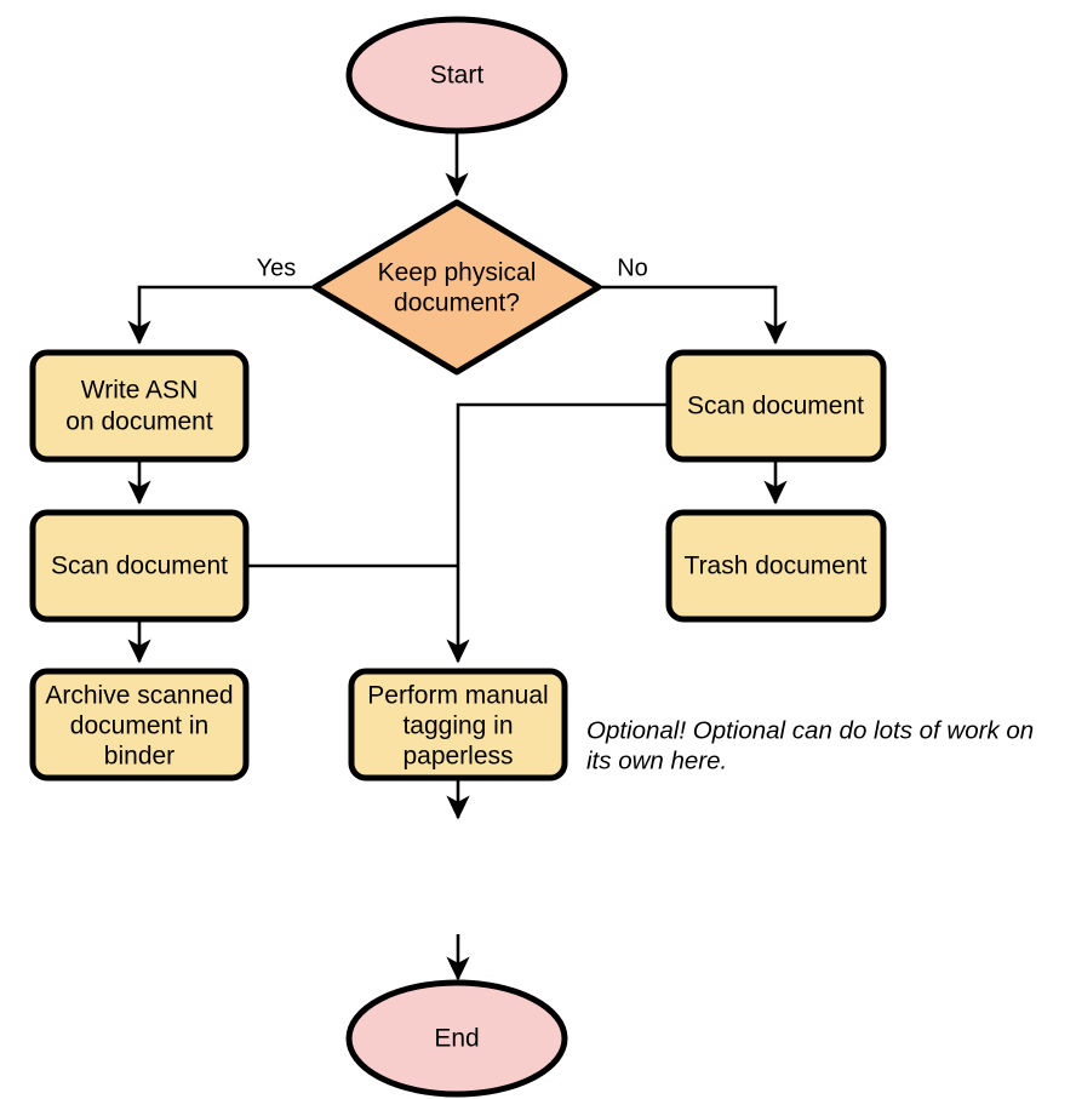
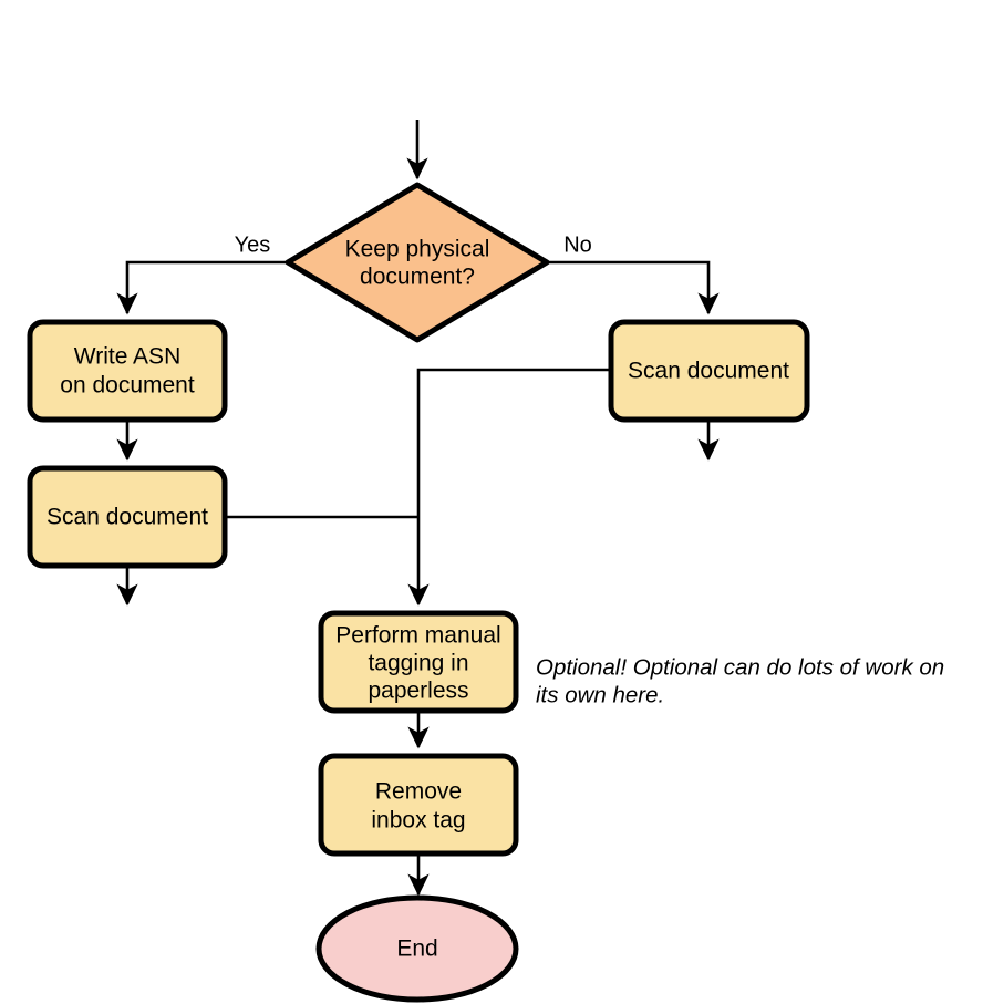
  Yes
  No
- Start
  Keep physical
  document?
  Write ASN
  on document
  Scan document
- Archive scanned
- document in
- binder
  Scan document
- Trash document
  Perform manual
  tagging in
  paperless
+ Remove
+ inbox tag
  End
  Optional! Optional can do lots of work on
  its own here.
